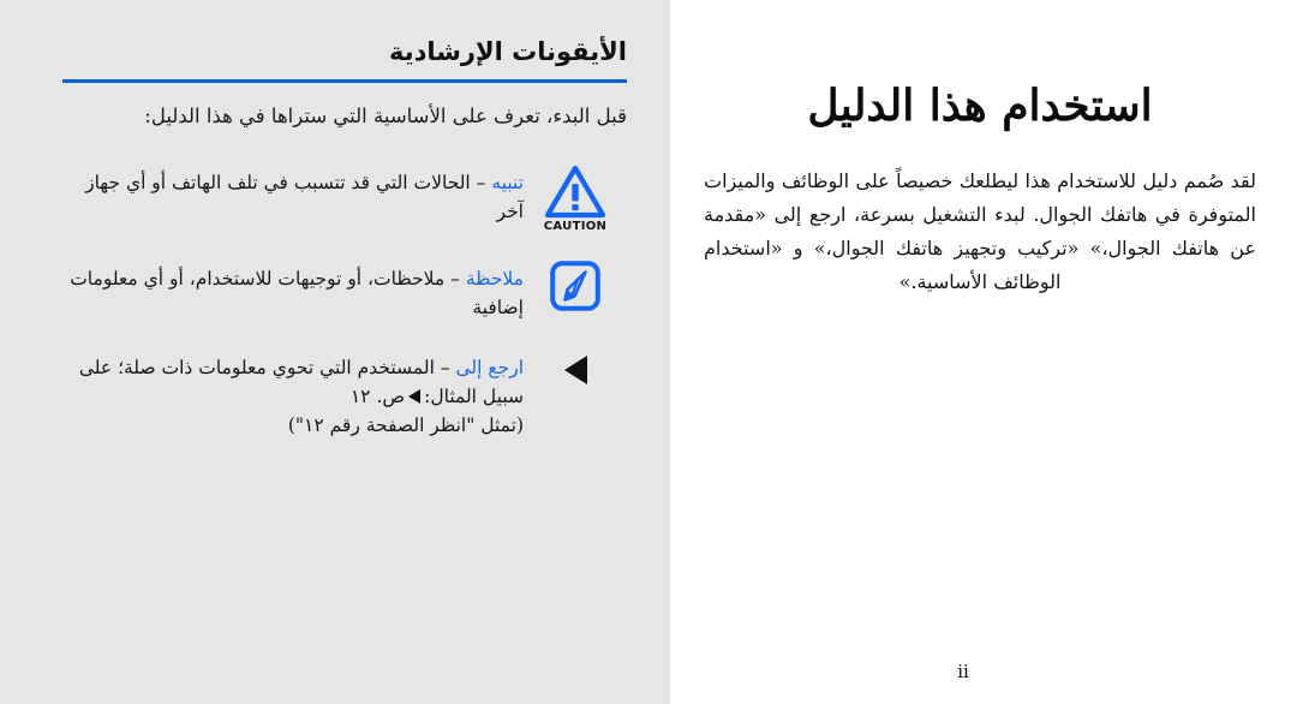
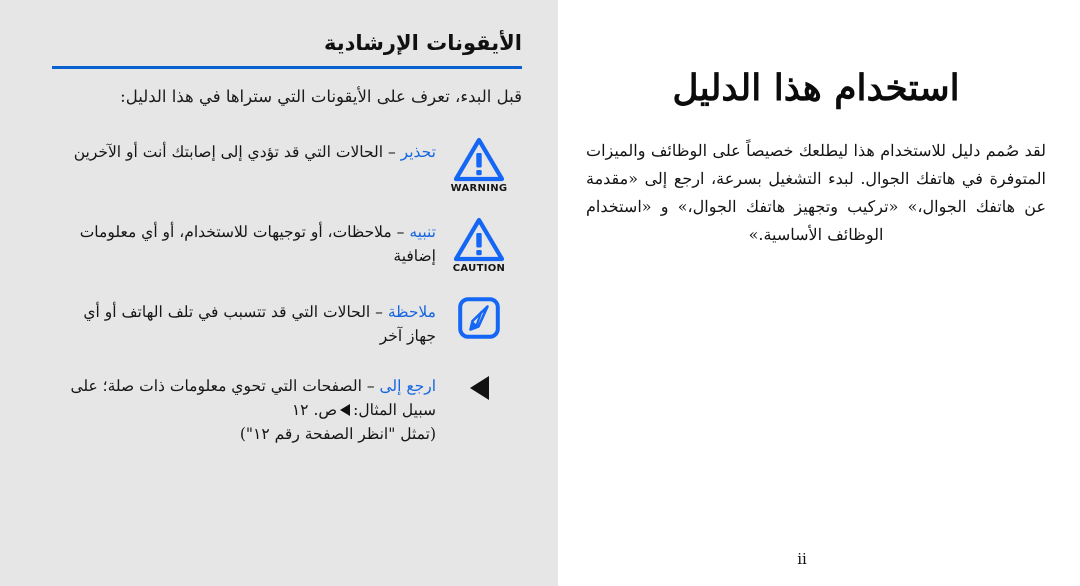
  الأيقونات الإرشادية
- قبل البدء، تعرف على الأساسية التي ستراها في هذا الدليل:
+ قبل البدء، تعرف على الأيقونات التي ستراها في هذا الدليل:
+ تحذير – الحالات التي قد تؤدي إلى إصابتك أنت أو الآخرين
+ WARNING
- تنبيه – الحالات التي قد تتسبب في تلف الهاتف أو أي جهاز آخر
+ تنبيه – ملاحظات، أو توجيهات للاستخدام، أو أي معلومات إضافية
  CAUTION
- ملاحظة – ملاحظات، أو توجيهات للاستخدام، أو أي معلومات إضافية
+ ملاحظة – الحالات التي قد تتسبب في تلف الهاتف أو أي جهاز آخر
- ارجع إلى – المستخدم التي تحوي معلومات ذات صلة؛ على سبيل المثال:ص. ١٢
+ ارجع إلى – الصفحات التي تحوي معلومات ذات صلة؛ على سبيل المثال:ص. ١٢
  (تمثل "انظر الصفحة رقم ١٢")
  استخدام هذا الدليل
  لقد صُمم دليل للاستخدام هذا ليطلعك خصيصاً على الوظائف والميزات المتوفرة في هاتفك الجوال. لبدء التشغيل بسرعة، ارجع إلى «مقدمة عن هاتفك الجوال،» «تركيب وتجهيز هاتفك الجوال،» و «استخدام الوظائف الأساسية.»
  ii
